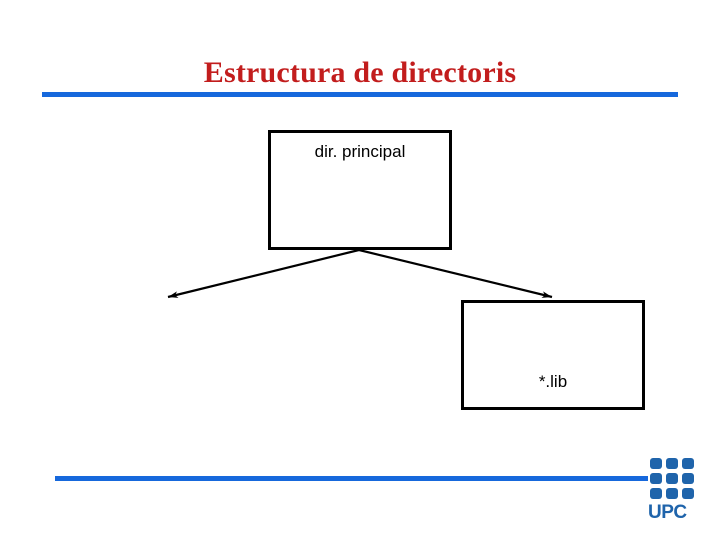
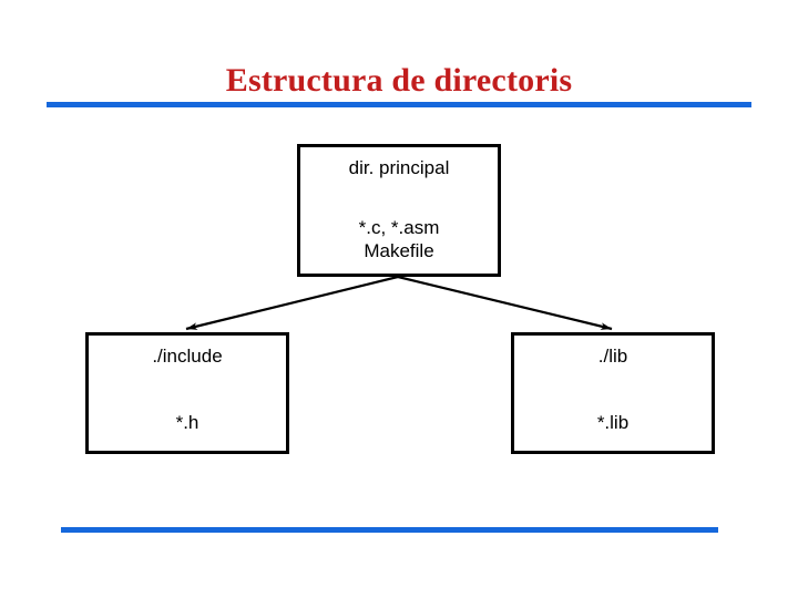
  Estructura de directoris
  dir. principal
+ *.c, *.asm
+ Makefile
+ ./include
+ *.h
+ ./lib
  *.lib
- UPC
